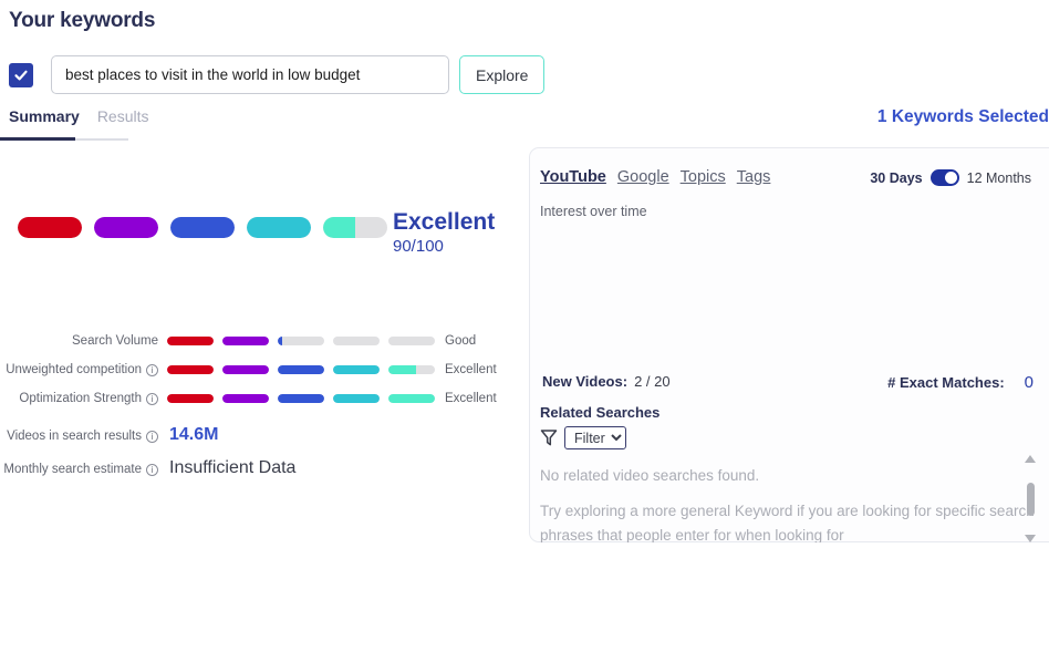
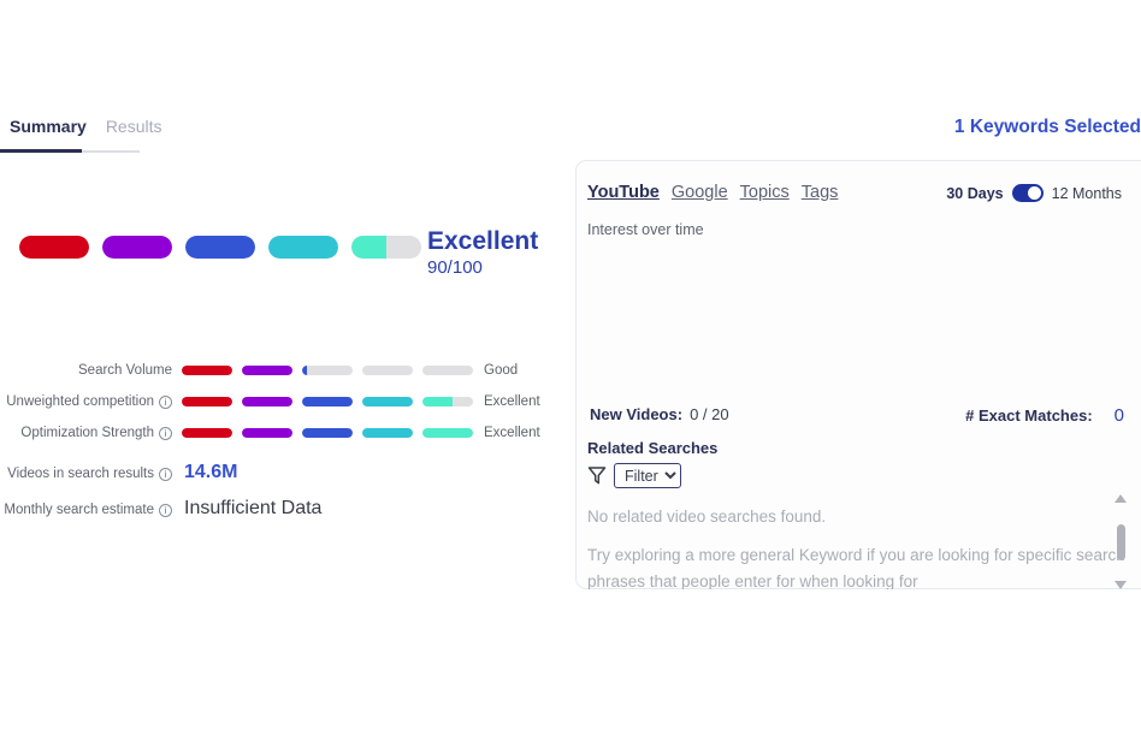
- Your keywords
- best places to visit in the world in low budget
- Explore
  1 Keywords Selected
  Summary
  Results
  Excellent
  90/100
  Search Volume
  Good
  Unweighted competition
  i
  Excellent
  Optimization Strength
  i
  Excellent
  Videos in search results
  i
  14.6M
  Monthly search estimate
  i
  Insufficient Data
  YouTube
  Google
  Topics
  Tags
  30 Days
  12 Months
  Interest over time
- New Videos: 2 / 20
+ New Videos: 0 / 20
  # Exact Matches:
  0
  Related Searches
  Filter
  No related video searches found.
  Try exploring a more general Keyword if you are looking for specific searc phrases that people enter for when looking for
